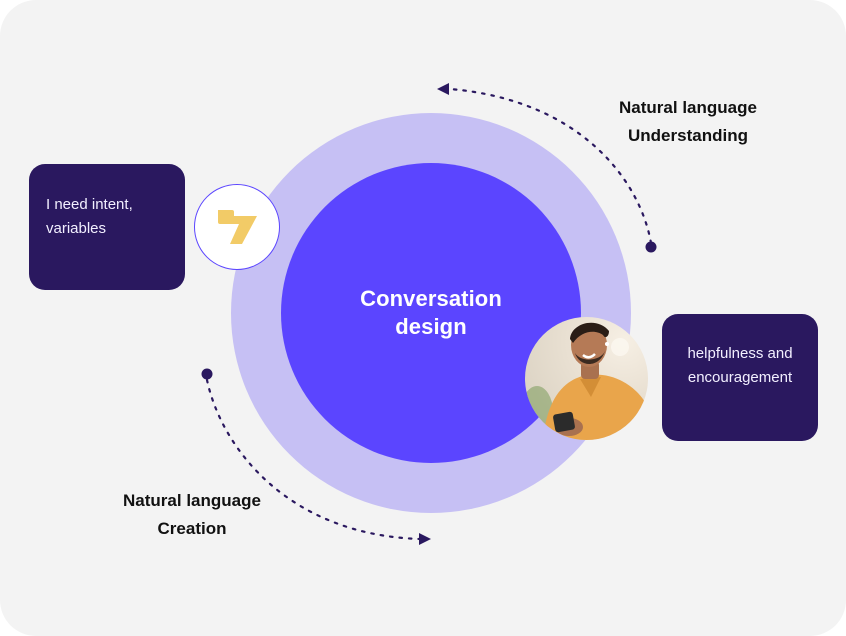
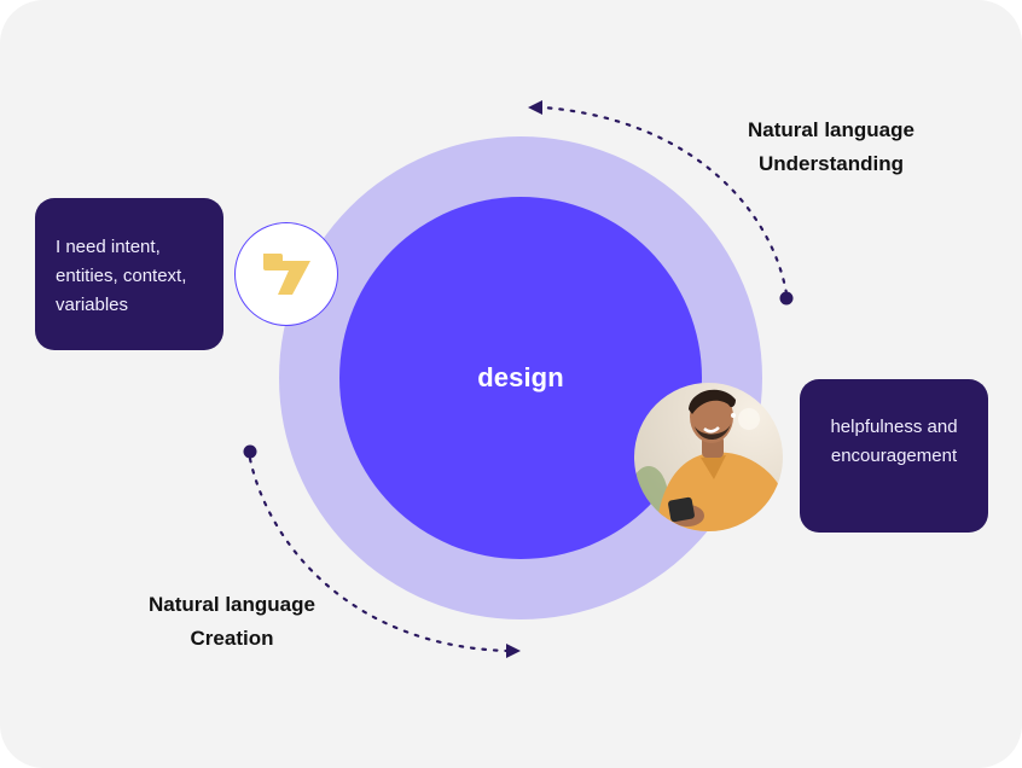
- Conversation
  design
  I need intent,
+ entities, context,
  variables
  helpfulness and
  encouragement
  Natural language
  Understanding
  Natural language
  Creation
